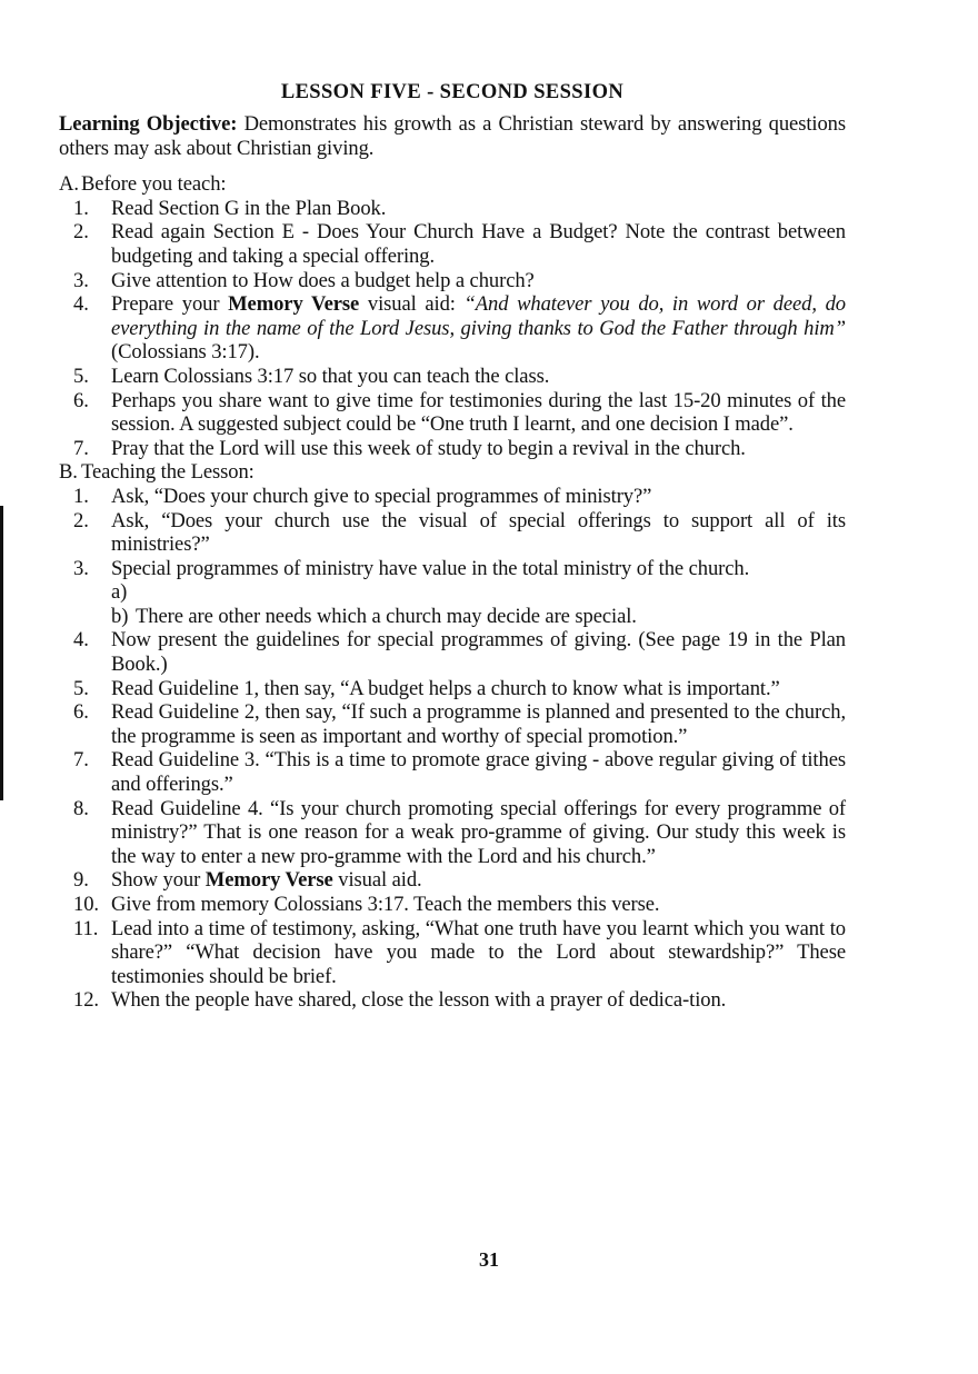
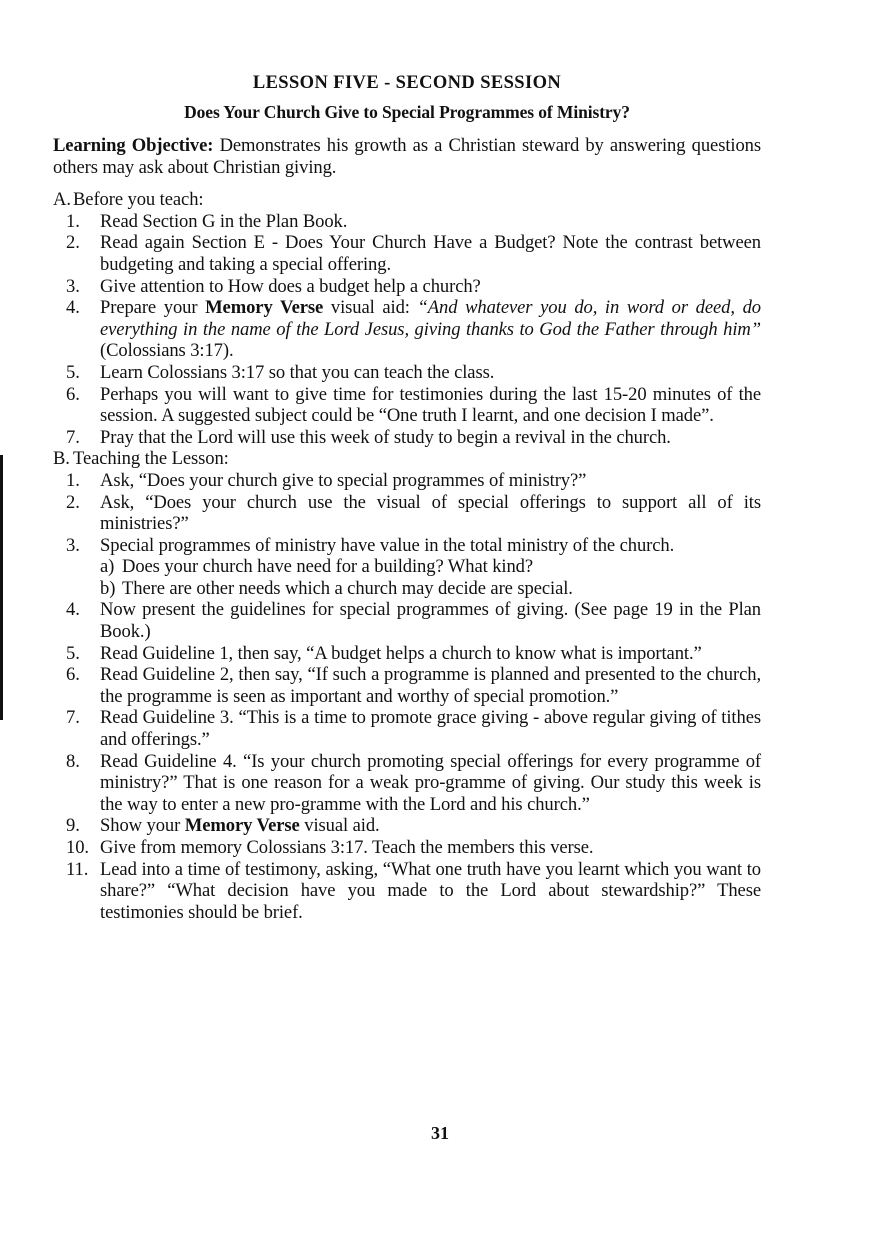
  LESSON FIVE - SECOND SESSION
+ Does Your Church Give to Special Programmes of Ministry?
  Learning Objective: Demonstrates his growth as a Christian steward by answering questions others may ask about Christian giving.
  A.
  Before you teach:
  1.
  Read Section G in the Plan Book.
  2.
  Read again Section E - Does Your Church Have a Budget? Note the contrast between budgeting and taking a special offering.
  3.
  Give attention to How does a budget help a church?
  4.
  Prepare your Memory Verse visual aid: “And whatever you do, in word or deed, do everything in the name of the Lord Jesus, giving thanks to God the Father through him” (Colossians 3:17).
  5.
  Learn Colossians 3:17 so that you can teach the class.
  6.
- Perhaps you share want to give time for testimonies during the last 15-20 minutes of the session. A suggested subject could be “One truth I learnt, and one decision I made”.
+ Perhaps you will want to give time for testimonies during the last 15-20 minutes of the session. A suggested subject could be “One truth I learnt, and one decision I made”.
  7.
  Pray that the Lord will use this week of study to begin a revival in the church.
  B.
  Teaching the Lesson:
  1.
  Ask, “Does your church give to special programmes of ministry?”
  2.
  Ask, “Does your church use the visual of special offerings to support all of its ministries?”
  3.
  Special programmes of ministry have value in the total ministry of the church.
  a)
+ Does your church have need for a building? What kind?
  b)
  There are other needs which a church may decide are special.
  4.
  Now present the guidelines for special programmes of giving. (See page 19 in the Plan Book.)
  5.
  Read Guideline 1, then say, “A budget helps a church to know what is important.”
  6.
  Read Guideline 2, then say, “If such a programme is planned and presented to the church, the programme is seen as important and worthy of special promotion.”
  7.
  Read Guideline 3. “This is a time to promote grace giving - above regular giving of tithes and offerings.”
  8.
  Read Guideline 4. “Is your church promoting special offerings for every programme of ministry?” That is one reason for a weak pro-gramme of giving. Our study this week is the way to enter a new pro-gramme with the Lord and his church.”
  9.
  Show your Memory Verse visual aid.
  10.
  Give from memory Colossians 3:17. Teach the members this verse.
  11.
  Lead into a time of testimony, asking, “What one truth have you learnt which you want to share?” “What decision have you made to the Lord about stewardship?” These testimonies should be brief.
- 12.
- When the people have shared, close the lesson with a prayer of dedica-tion.
  31
